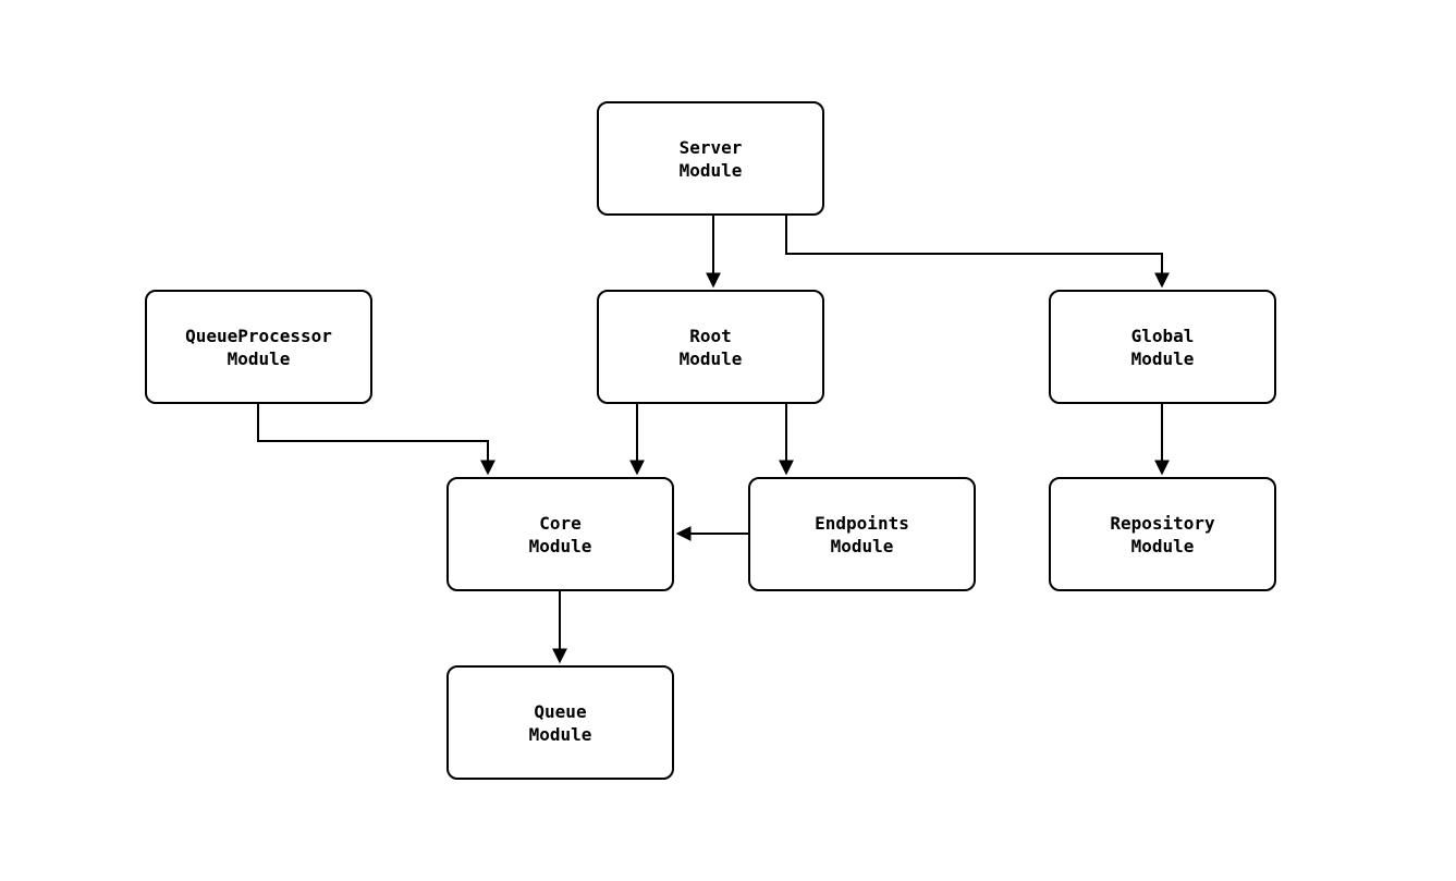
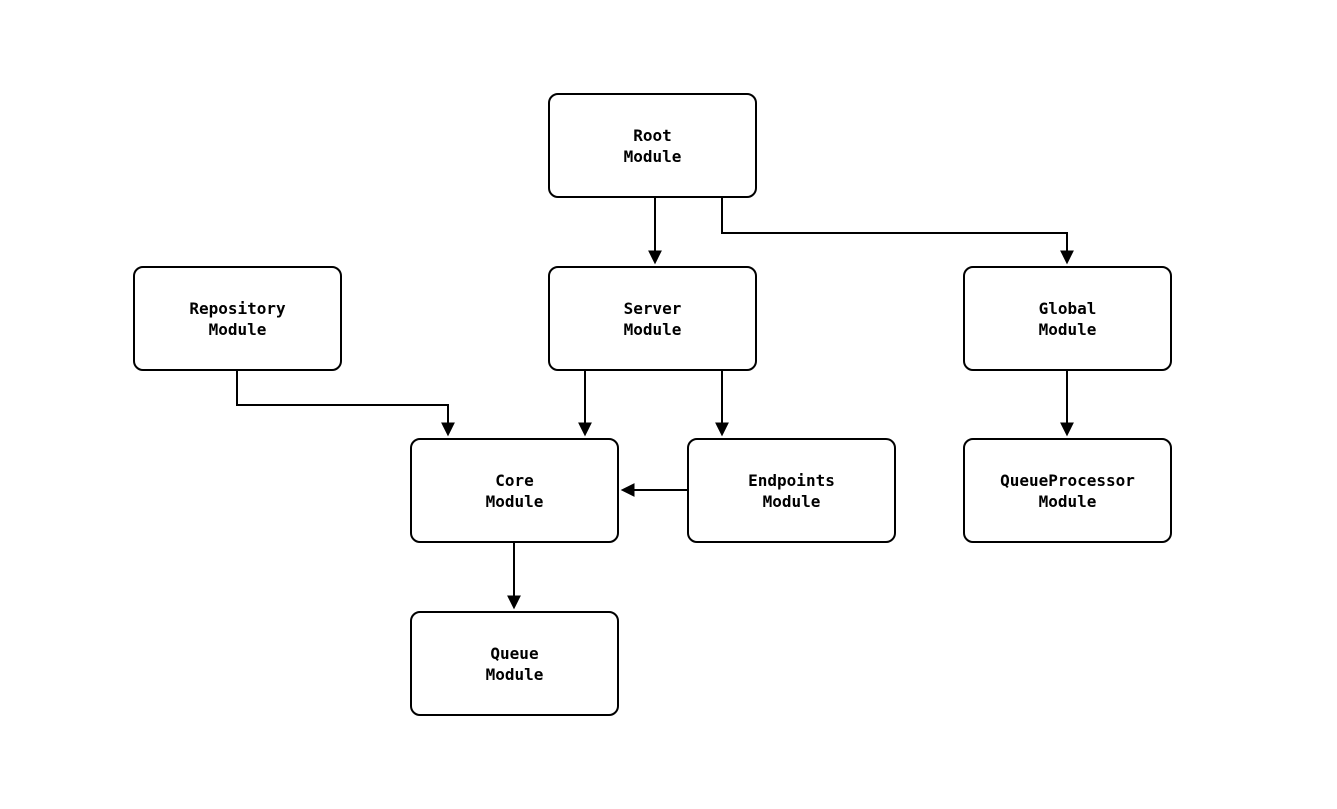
- Server
+ Root
  Module
- Root
+ Server
  Module
  Global
  Module
- QueueProcessor
+ Repository
  Module
  Core
  Module
  Endpoints
  Module
- Repository
+ QueueProcessor
  Module
  Queue
  Module
